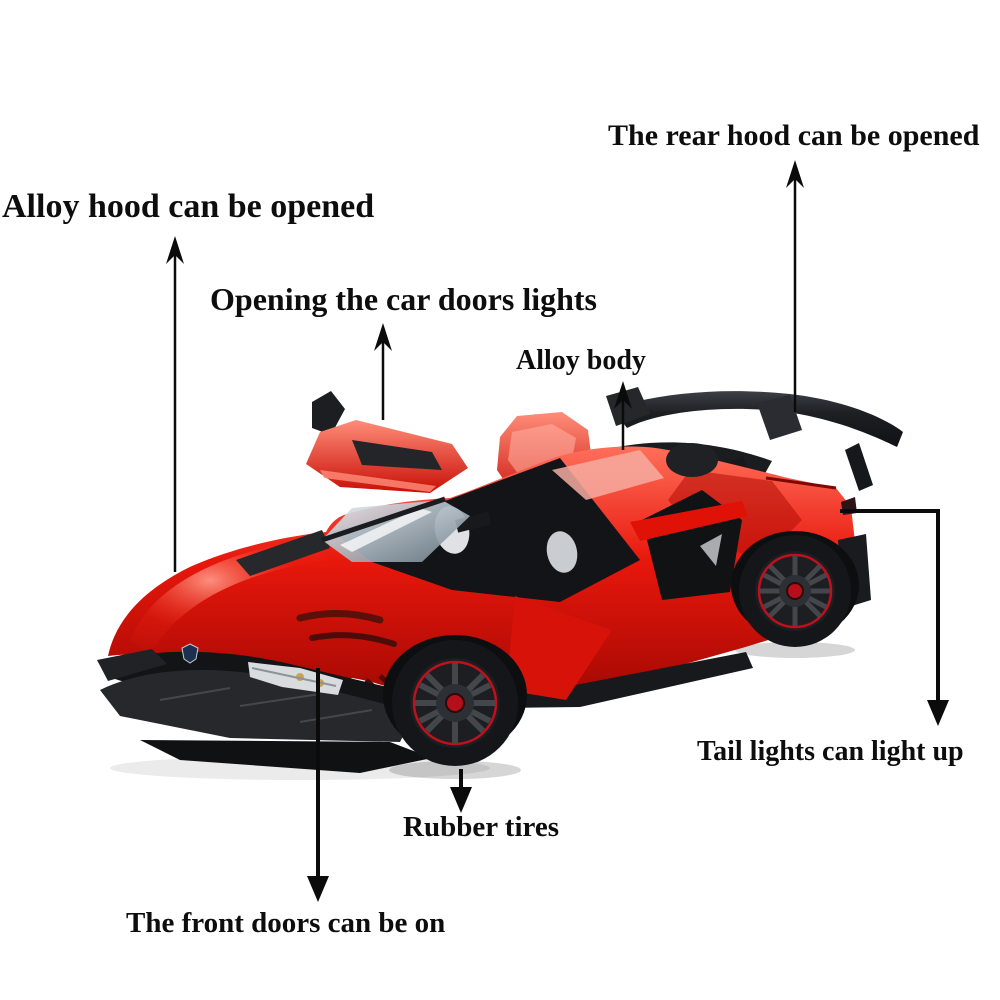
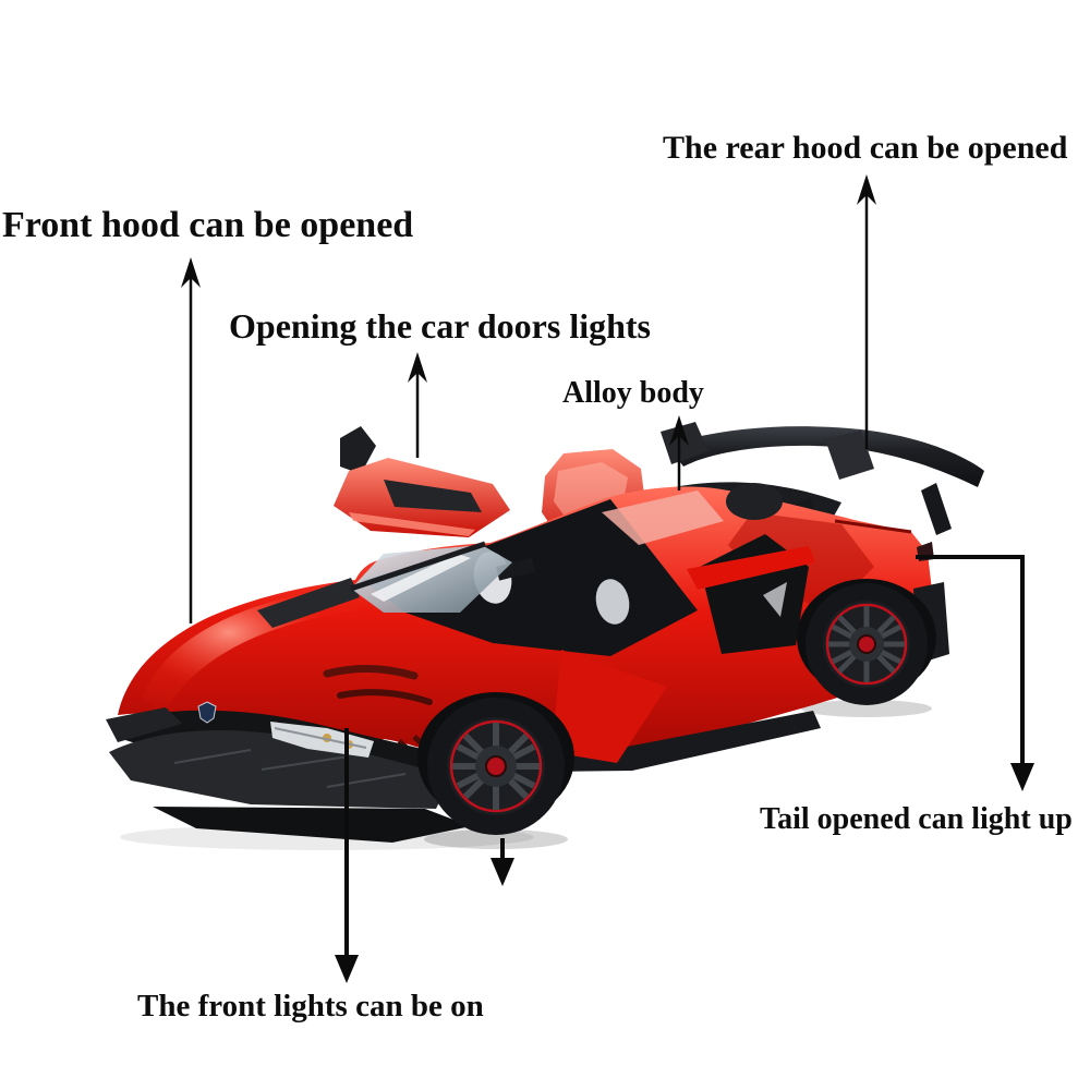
  The rear hood can be opened
- Alloy hood can be opened
+ Front hood can be opened
  Opening the car doors lights
  Alloy body
- Tail lights can light up
+ Tail opened can light up
- Rubber tires
- The front doors can be on
+ The front lights can be on
